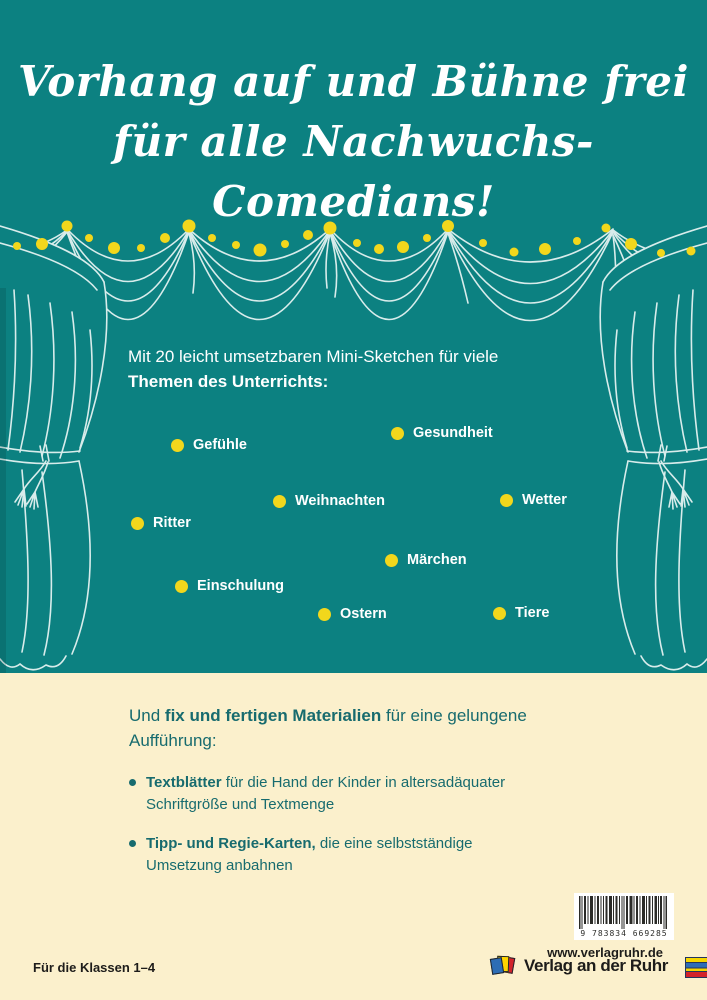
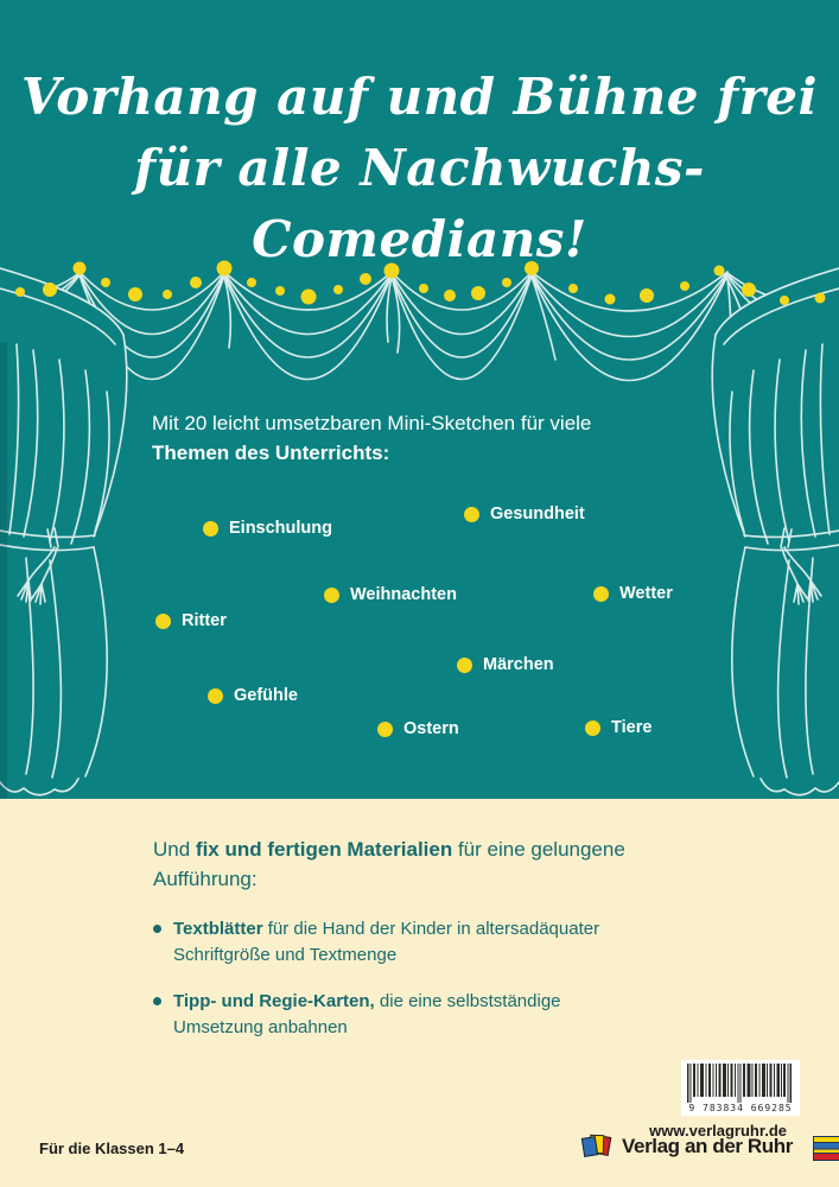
  Vorhang auf und Bühne frei
  für alle Nachwuchs-Comedians!
  Mit 20 leicht umsetzbaren Mini-Sketchen für viele
  Themen des Unterrichts:
- Gefühle
+ Einschulung
  Gesundheit
  Weihnachten
  Wetter
  Ritter
  Märchen
- Einschulung
+ Gefühle
  Ostern
  Tiere
  Und fix und fertigen Materialien für eine gelungene
  Aufführung:
  Textblätter für die Hand der Kinder in altersadäquater
  Schriftgröße und Textmenge
  Tipp- und Regie-Karten, die eine selbstständige
  Umsetzung anbahnen
  Für die Klassen 1–4
  9 783834 669285
  www.verlagruhr.de
  Verlag an der Ruhr
